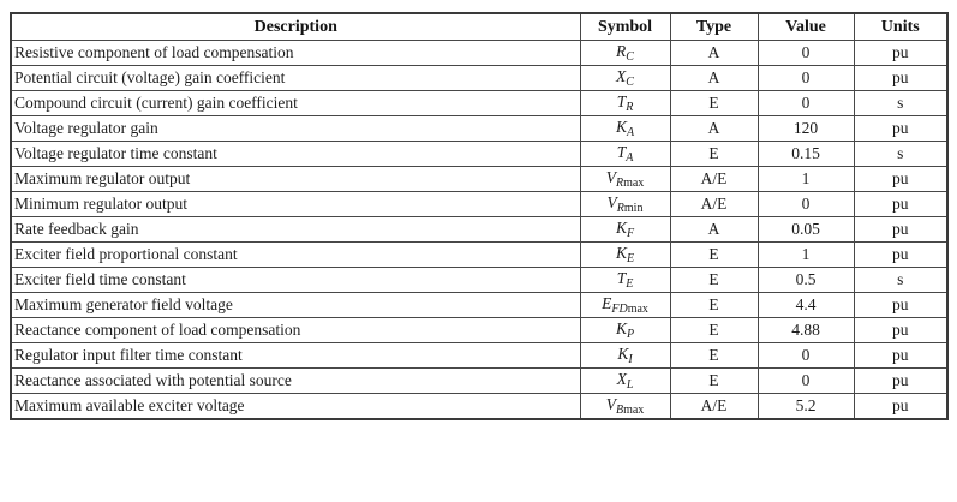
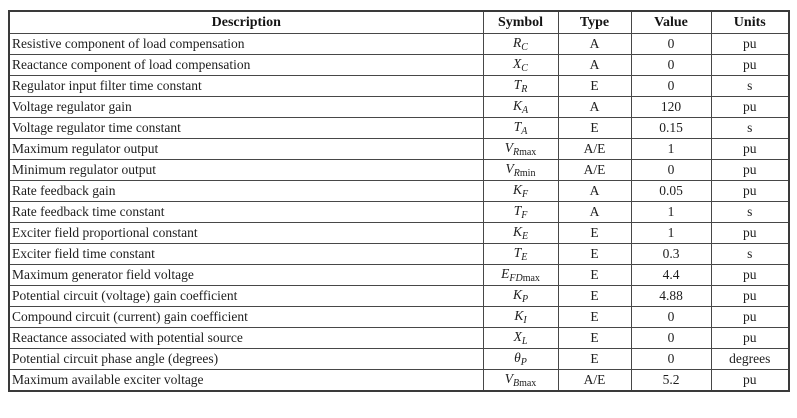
  Description	Symbol	Type	Value	Units
  Resistive component of load compensation	RC	A	0	pu
- Potential circuit (voltage) gain coefficient	XC	A	0	pu
+ Reactance component of load compensation	XC	A	0	pu
- Compound circuit (current) gain coefficient	TR	E	0	s
+ Regulator input filter time constant	TR	E	0	s
  Voltage regulator gain	KA	A	120	pu
  Voltage regulator time constant	TA	E	0.15	s
  Maximum regulator output	VRmax	A/E	1	pu
  Minimum regulator output	VRmin	A/E	0	pu
  Rate feedback gain	KF	A	0.05	pu
+ Rate feedback time constant	TF	A	1	s
  Exciter field proportional constant	KE	E	1	pu
- Exciter field time constant	TE	E	0.5	s
+ Exciter field time constant	TE	E	0.3	s
  Maximum generator field voltage	EFDmax	E	4.4	pu
- Reactance component of load compensation	KP	E	4.88	pu
+ Potential circuit (voltage) gain coefficient	KP	E	4.88	pu
- Regulator input filter time constant	KI	E	0	pu
+ Compound circuit (current) gain coefficient	KI	E	0	pu
  Reactance associated with potential source	XL	E	0	pu
+ Potential circuit phase angle (degrees)	θP	E	0	degrees
  Maximum available exciter voltage	VBmax	A/E	5.2	pu
